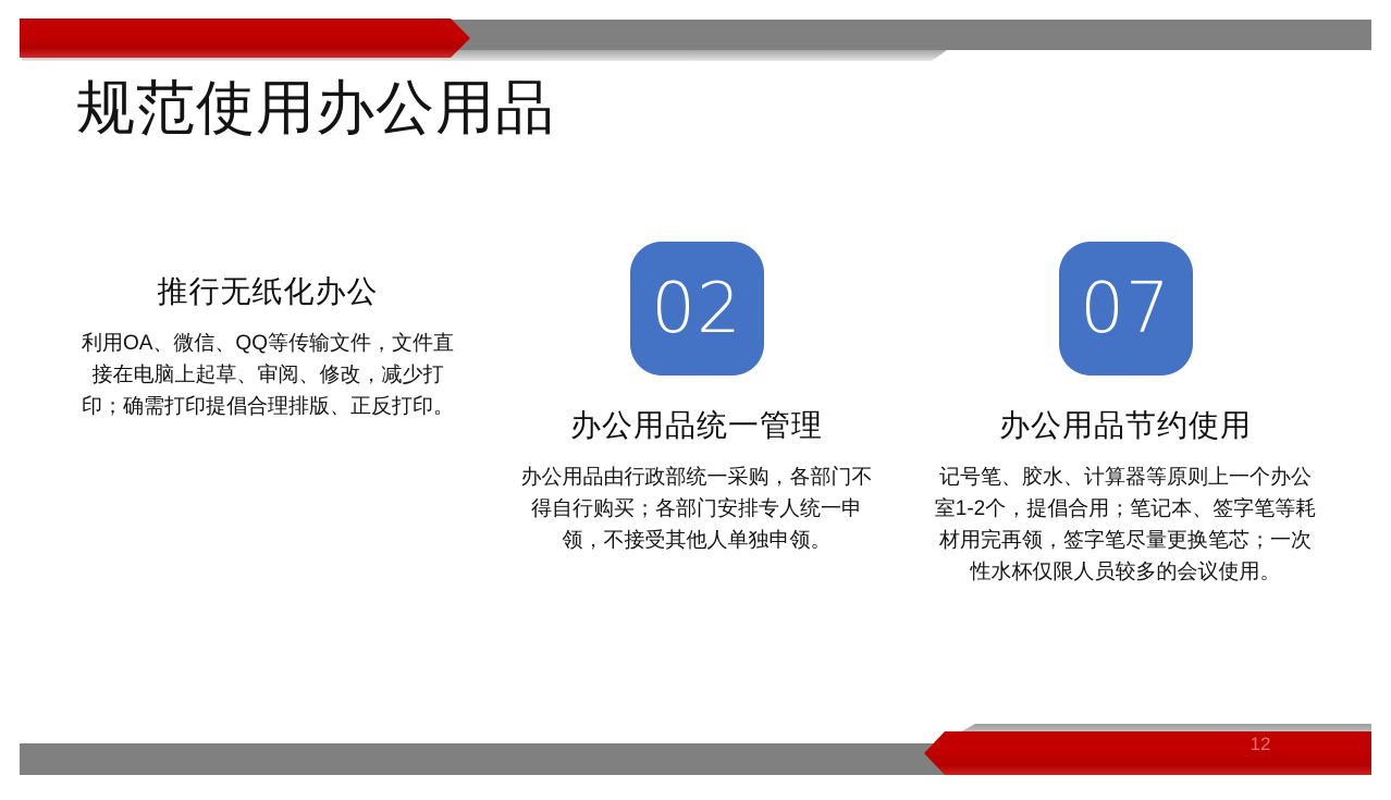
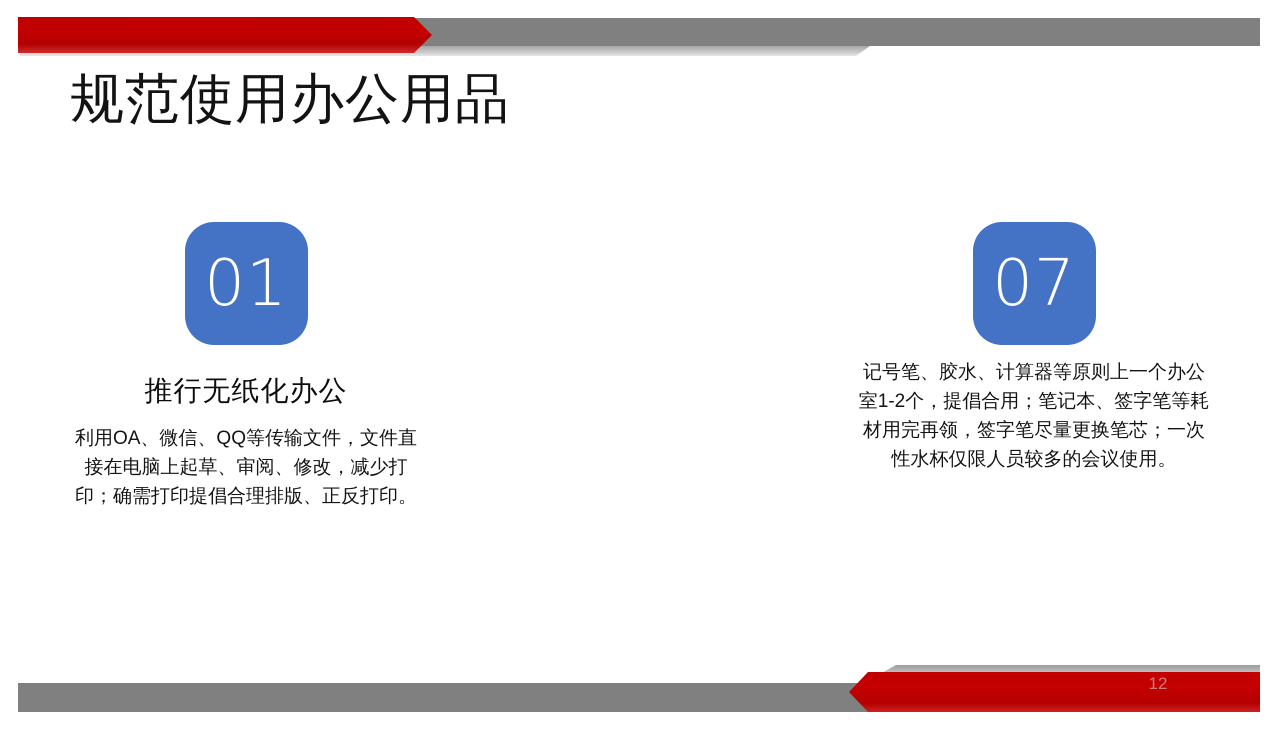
  规范使用办公用品
+ 01
  推行无纸化办公
  利用OA、微信、QQ等传输文件，文件直接在电脑上起草、审阅、修改，减少打印；确需打印提倡合理排版、正反打印。
- 02
- 办公用品统一管理
- 办公用品由行政部统一采购，各部门不得自行购买；各部门安排专人统一申领，不接受其他人单独申领。
  07
- 办公用品节约使用
  记号笔、胶水、计算器等原则上一个办公室1-2个，提倡合用；笔记本、签字笔等耗材用完再领，签字笔尽量更换笔芯；一次性水杯仅限人员较多的会议使用。
  12
